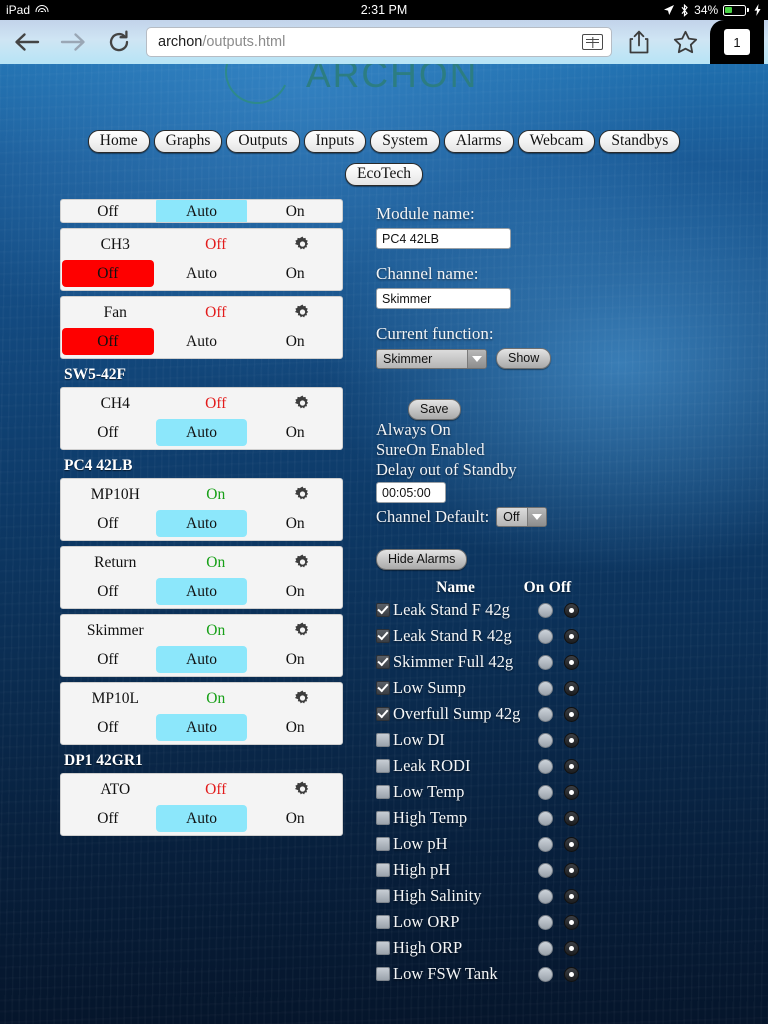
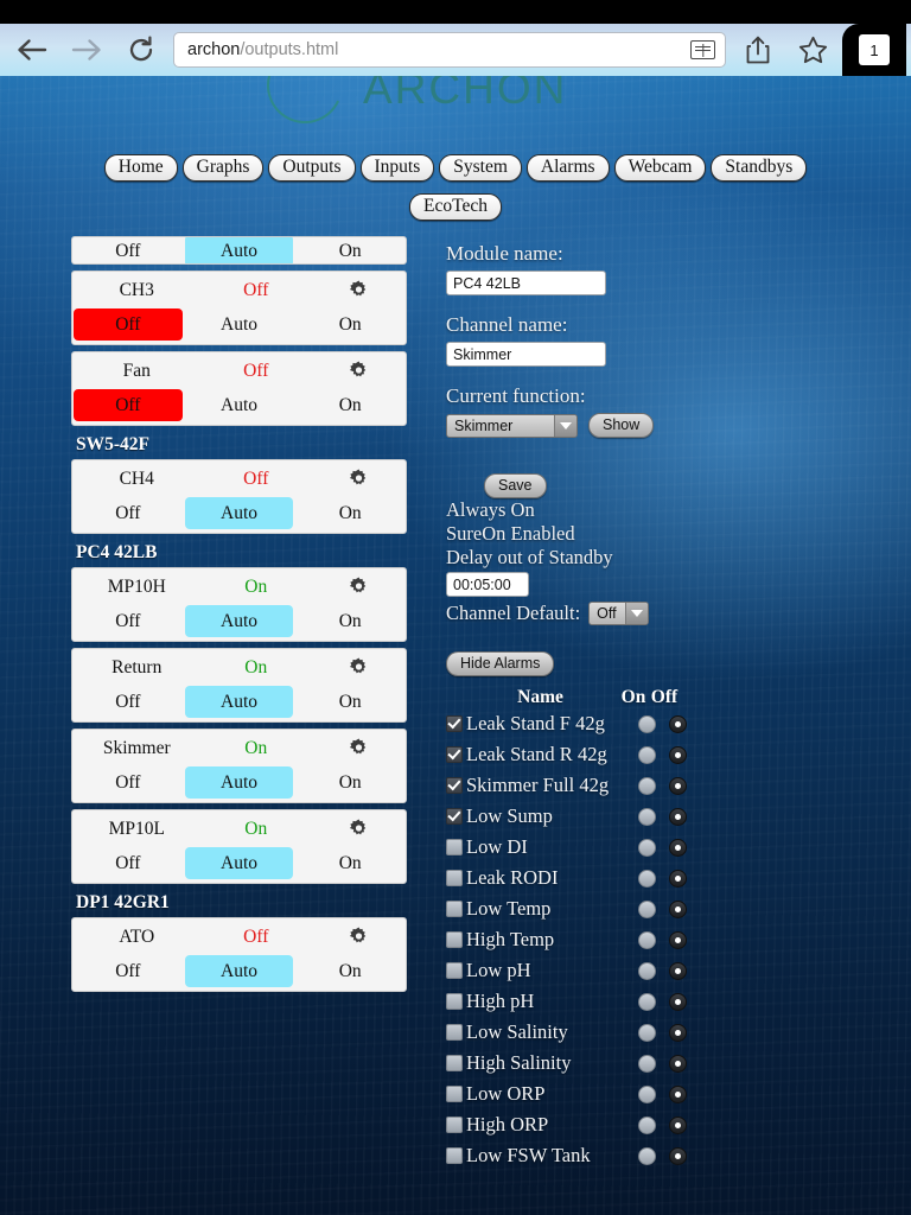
- iPad
- 2:31 PM
- 34%
  archon/outputs.html
  1
  ARCHON
  Home Graphs Outputs Inputs System Alarms Webcam Standbys
  EcoTech
  Off
  Auto
  On
  CH3
  Off
  Off
  Auto
  On
  Fan
  Off
  Off
  Auto
  On
  SW5-42F
  CH4
  Off
  Off
  Auto
  On
  PC4 42LB
  MP10H
  On
  Off
  Auto
  On
  Return
  On
  Off
  Auto
  On
  Skimmer
  On
  Off
  Auto
  On
  MP10L
  On
  Off
  Auto
  On
  DP1 42GR1
  ATO
  Off
  Off
  Auto
  On
  Module name:
  PC4 42LB
  Channel name:
  Skimmer
  Current function:
  Skimmer
  Show
  Save
  Always On
  SureOn Enabled
  Delay out of Standby
  00:05:00
  Channel Default:
  Off
  Hide Alarms
  Name
  On
  Off
  Leak Stand F 42g
  Leak Stand R 42g
  Skimmer Full 42g
  Low Sump
- Overfull Sump 42g
  Low DI
  Leak RODI
  Low Temp
  High Temp
  Low pH
  High pH
+ Low Salinity
  High Salinity
  Low ORP
  High ORP
  Low FSW Tank
